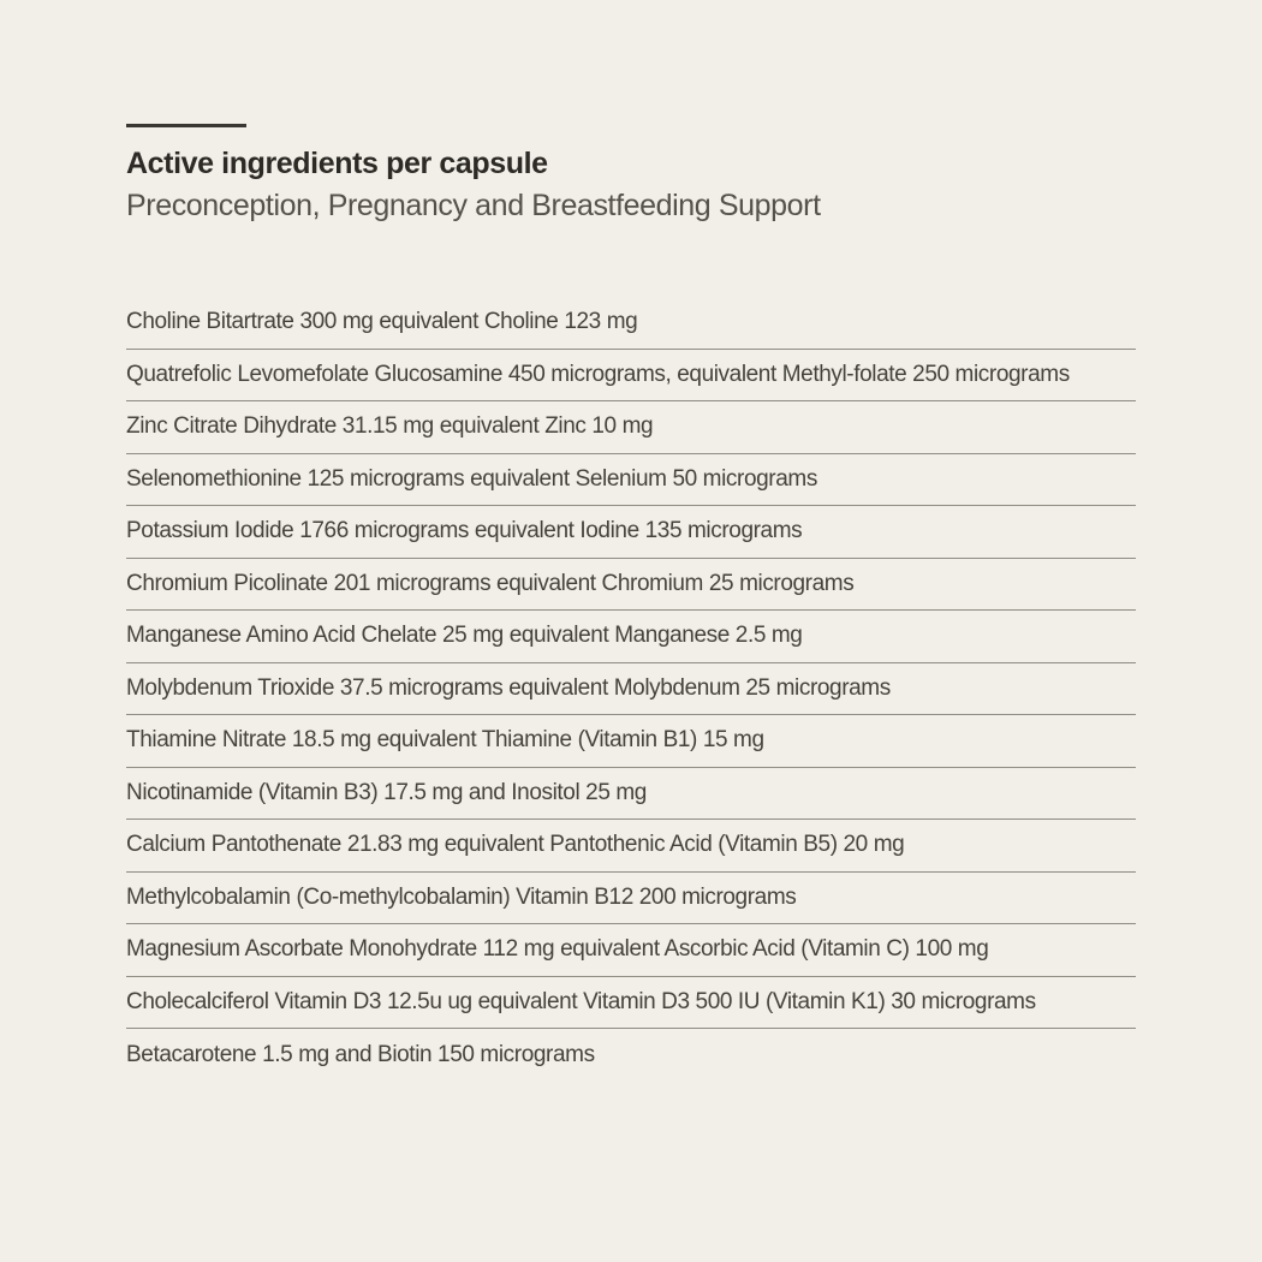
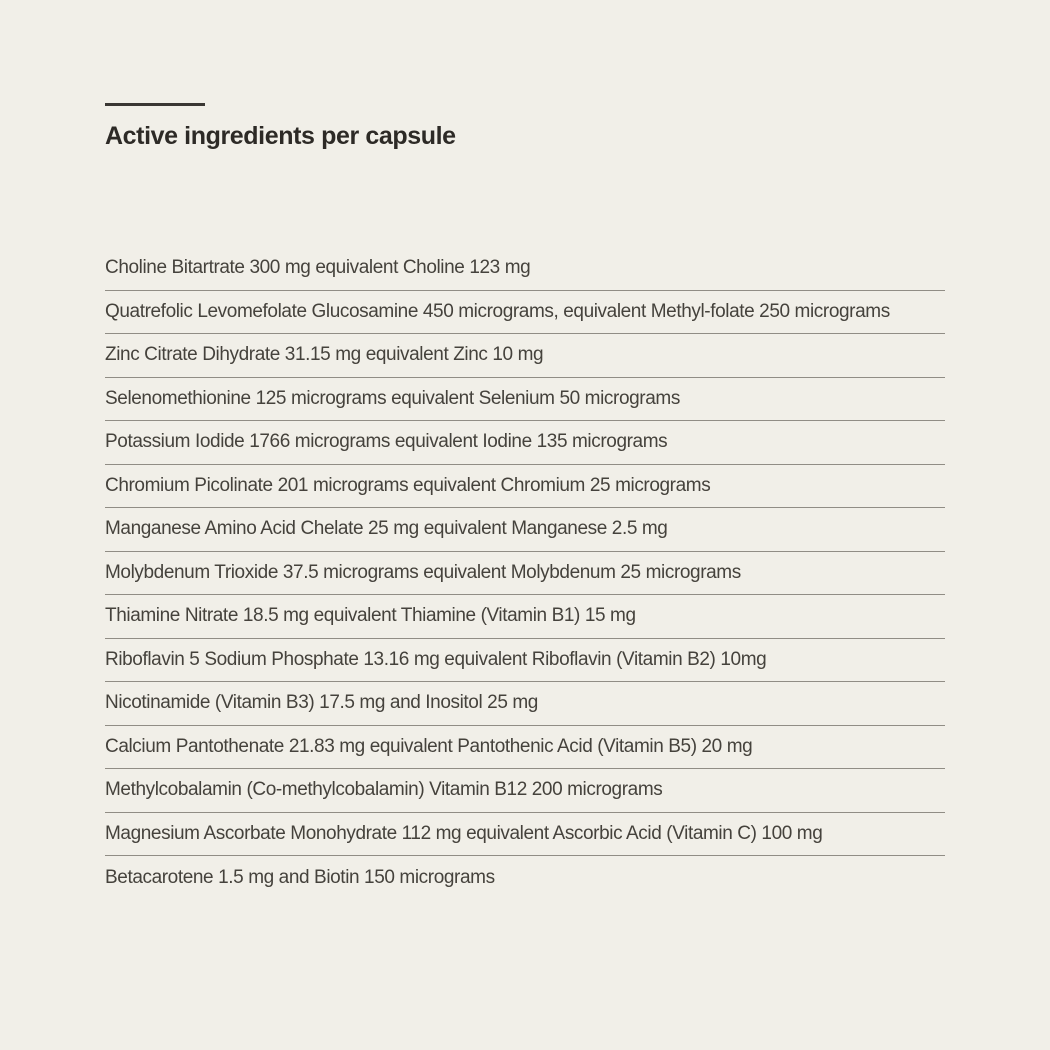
  Active ingredients per capsule
- Preconception, Pregnancy and Breastfeeding Support
  Choline Bitartrate 300 mg equivalent Choline 123 mg
  Quatrefolic Levomefolate Glucosamine 450 micrograms, equivalent Methyl-folate 250 micrograms
  Zinc Citrate Dihydrate 31.15 mg equivalent Zinc 10 mg
  Selenomethionine 125 micrograms equivalent Selenium 50 micrograms
  Potassium Iodide 1766 micrograms equivalent Iodine 135 micrograms
  Chromium Picolinate 201 micrograms equivalent Chromium 25 micrograms
  Manganese Amino Acid Chelate 25 mg equivalent Manganese 2.5 mg
  Molybdenum Trioxide 37.5 micrograms equivalent Molybdenum 25 micrograms
  Thiamine Nitrate 18.5 mg equivalent Thiamine (Vitamin B1) 15 mg
+ Riboflavin 5 Sodium Phosphate 13.16 mg equivalent Riboflavin (Vitamin B2) 10mg
  Nicotinamide (Vitamin B3) 17.5 mg and Inositol 25 mg
  Calcium Pantothenate 21.83 mg equivalent Pantothenic Acid (Vitamin B5) 20 mg
  Methylcobalamin (Co-methylcobalamin) Vitamin B12 200 micrograms
  Magnesium Ascorbate Monohydrate 112 mg equivalent Ascorbic Acid (Vitamin C) 100 mg
- Cholecalciferol Vitamin D3 12.5u ug equivalent Vitamin D3 500 IU (Vitamin K1) 30 micrograms
  Betacarotene 1.5 mg and Biotin 150 micrograms
